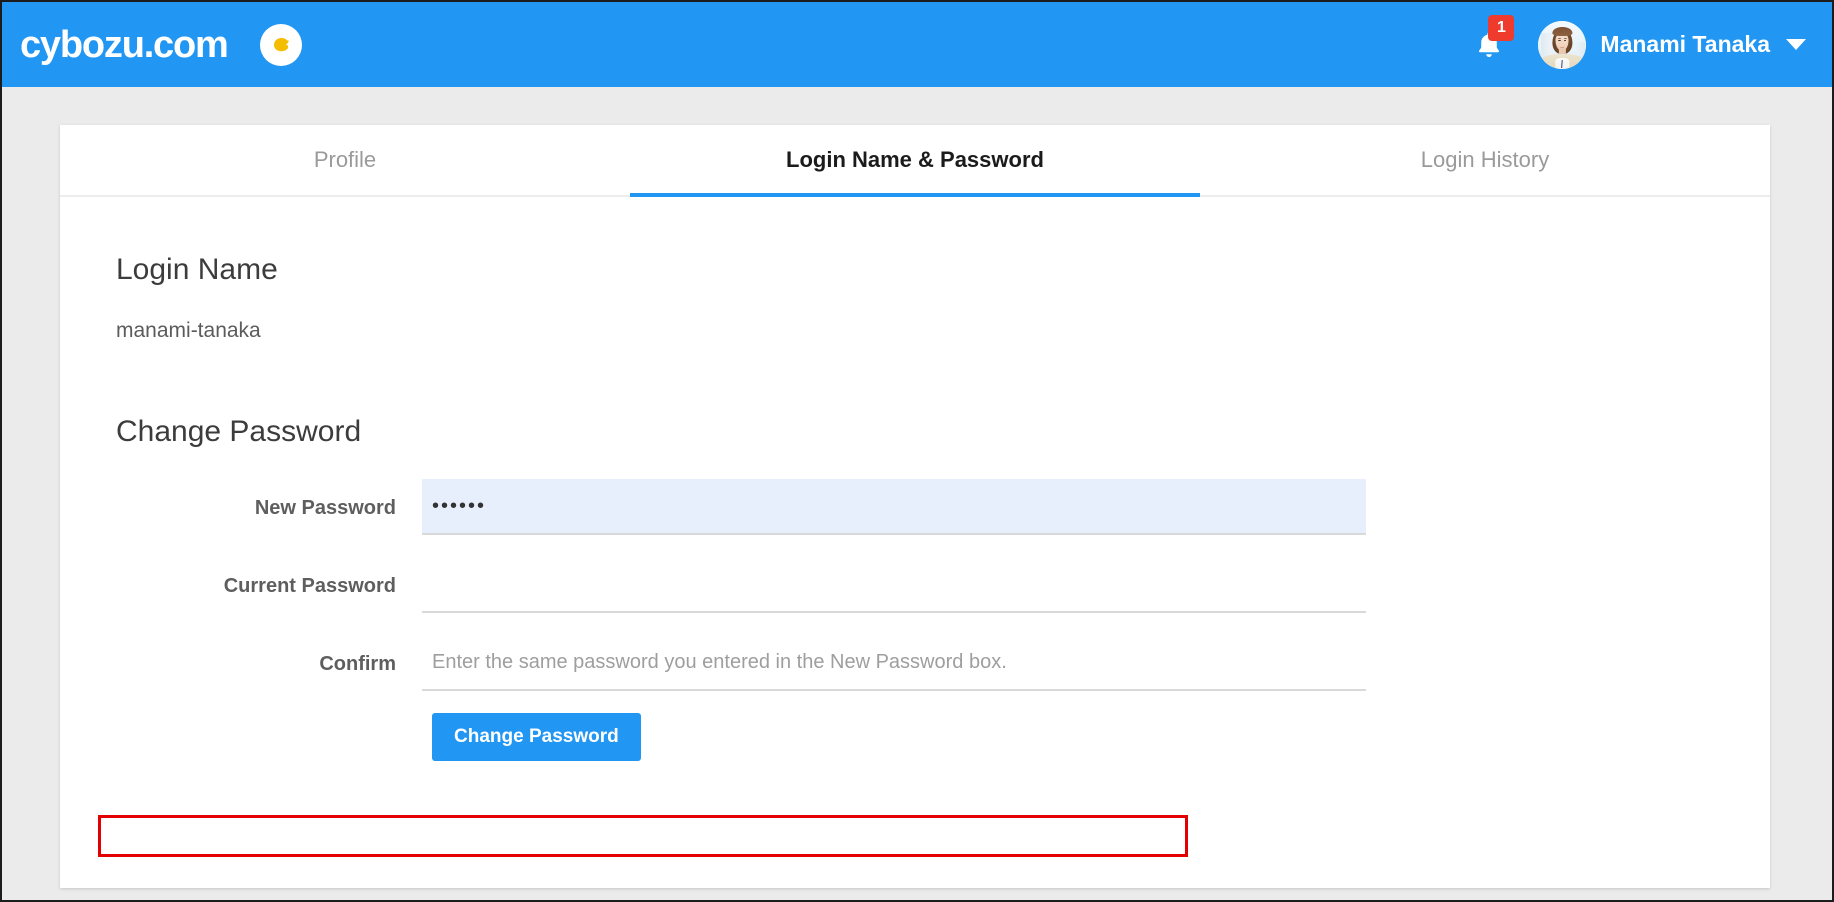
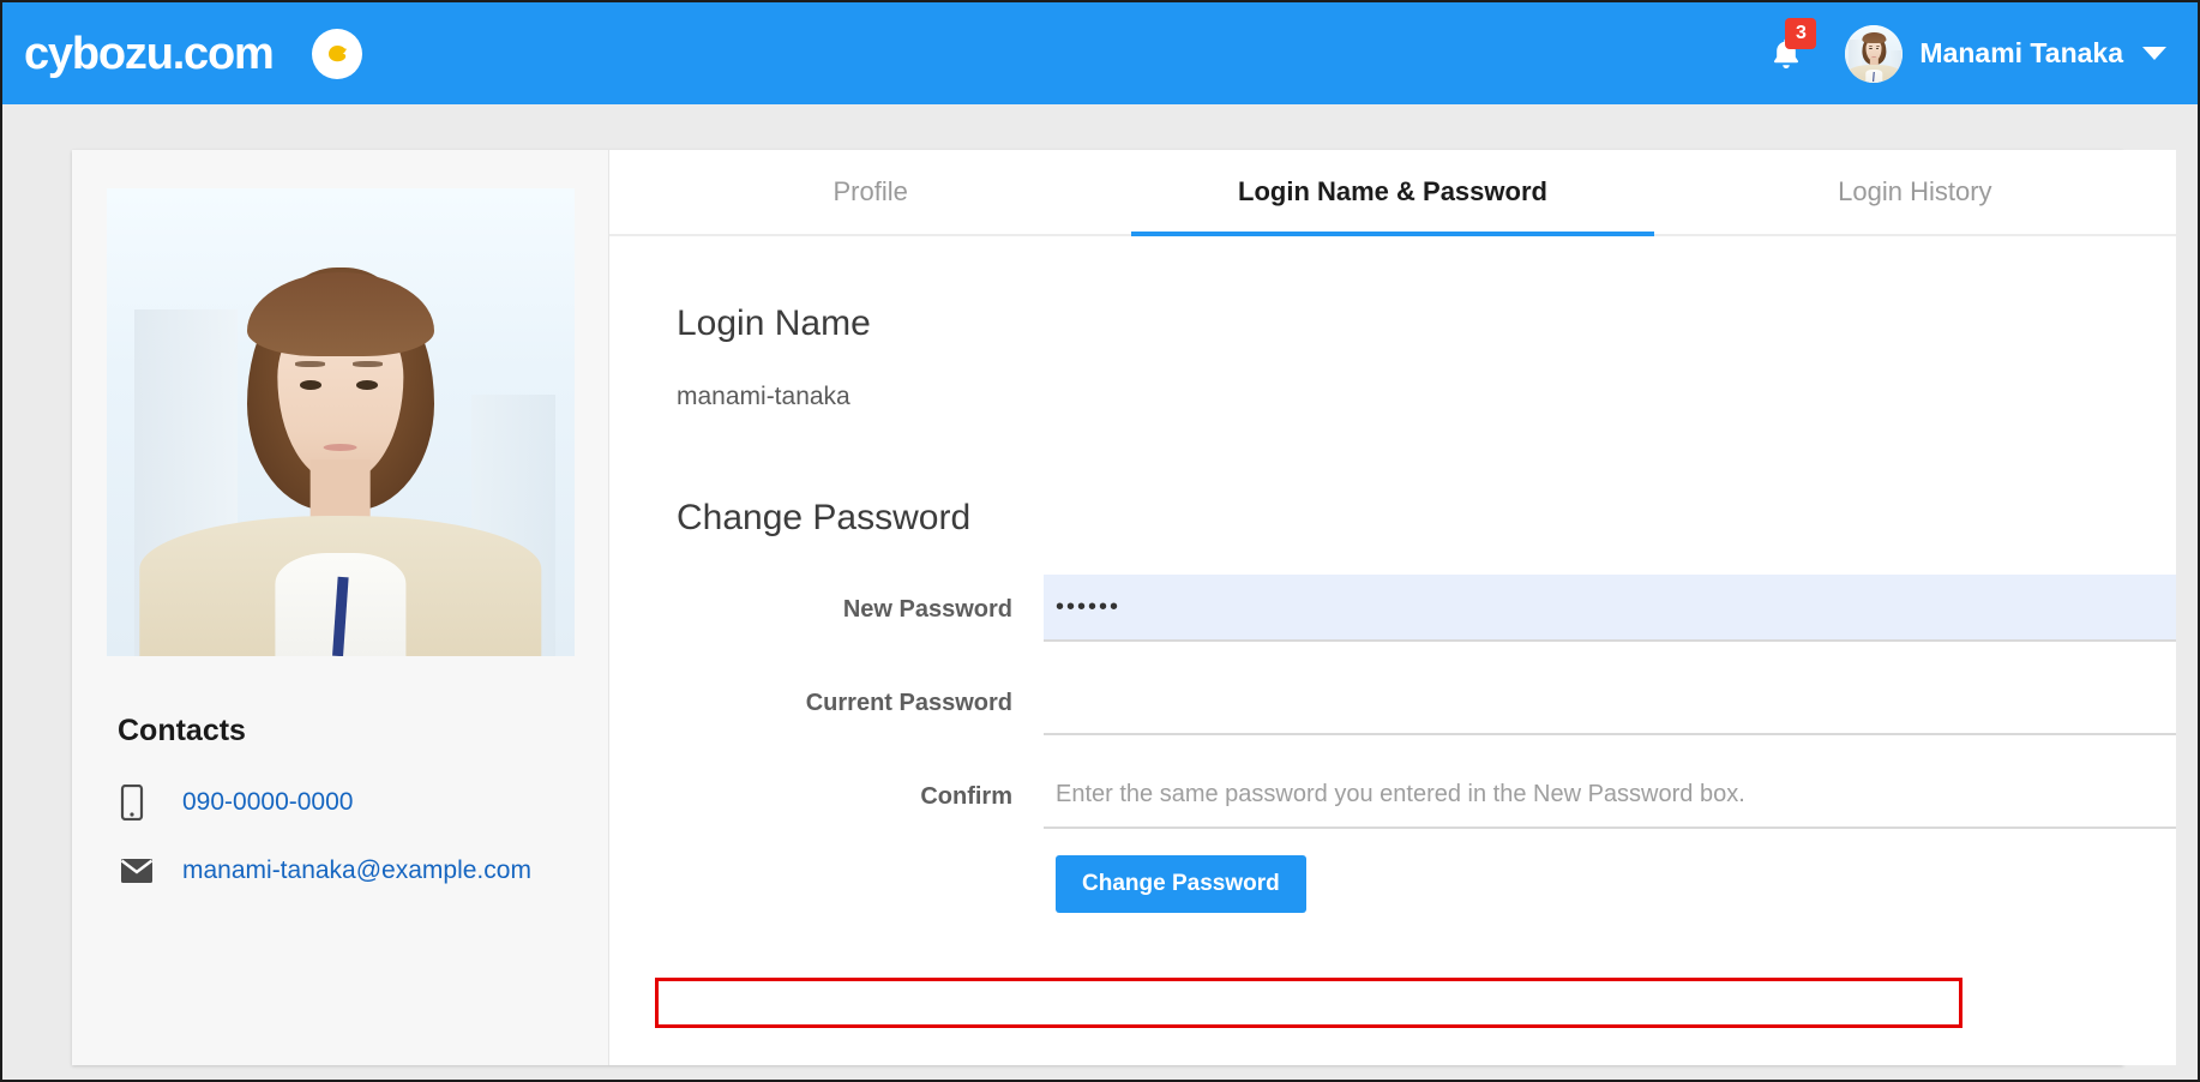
  cybozu.com
- 1
+ 3
  Manami Tanaka
+ Contacts
+ 090-0000-0000
+ manami-tanaka@example.com
  Profile
  Login Name & Password
  Login History
  Login Name
  manami-tanaka
  Change Password
  New Password
  ••••••
  Current Password
  Confirm
  Enter the same password you entered in the New Password box.
  Change Password
